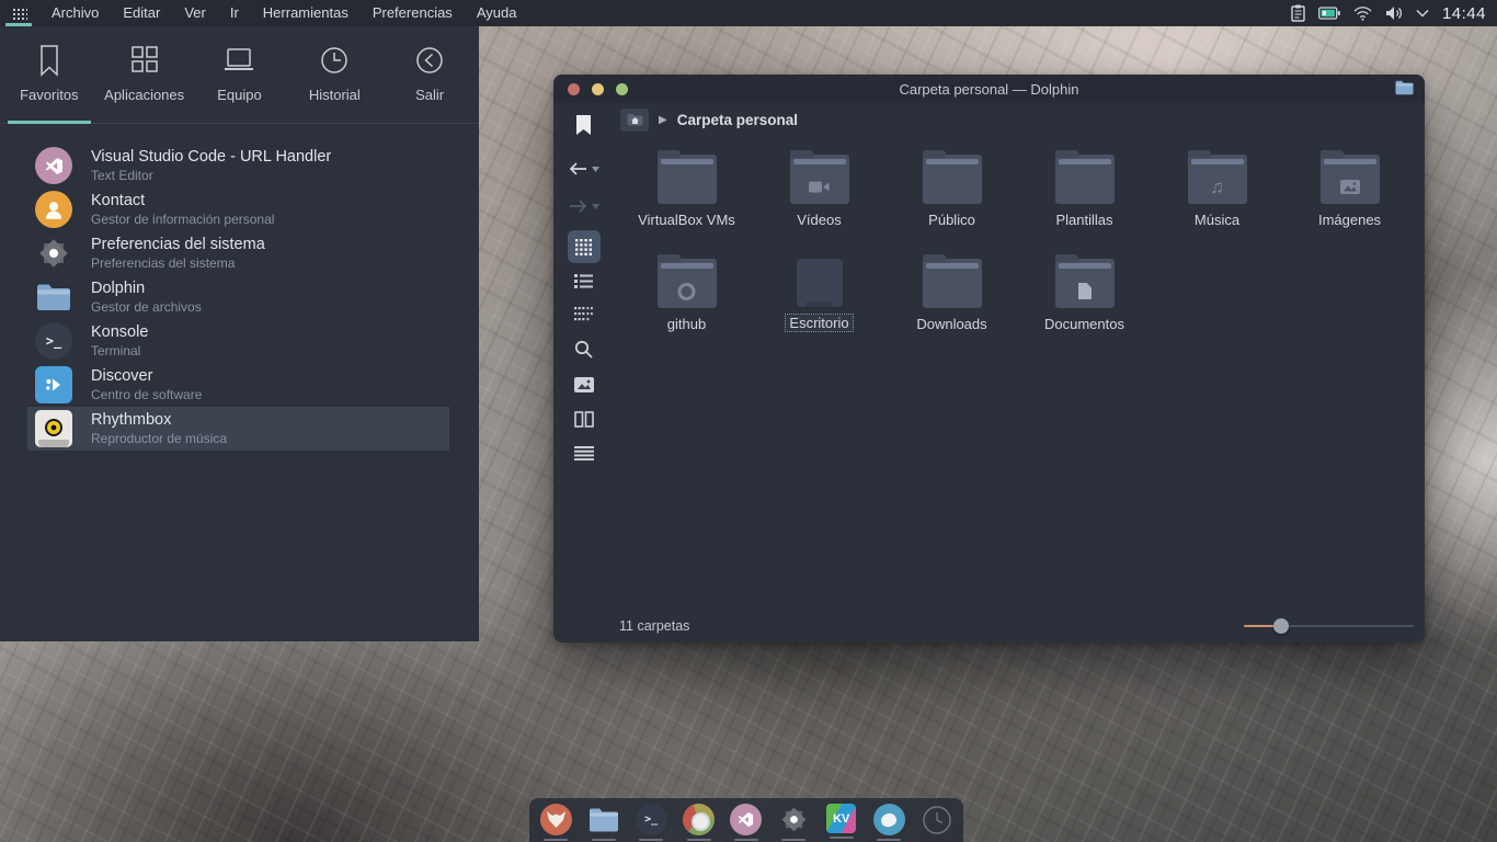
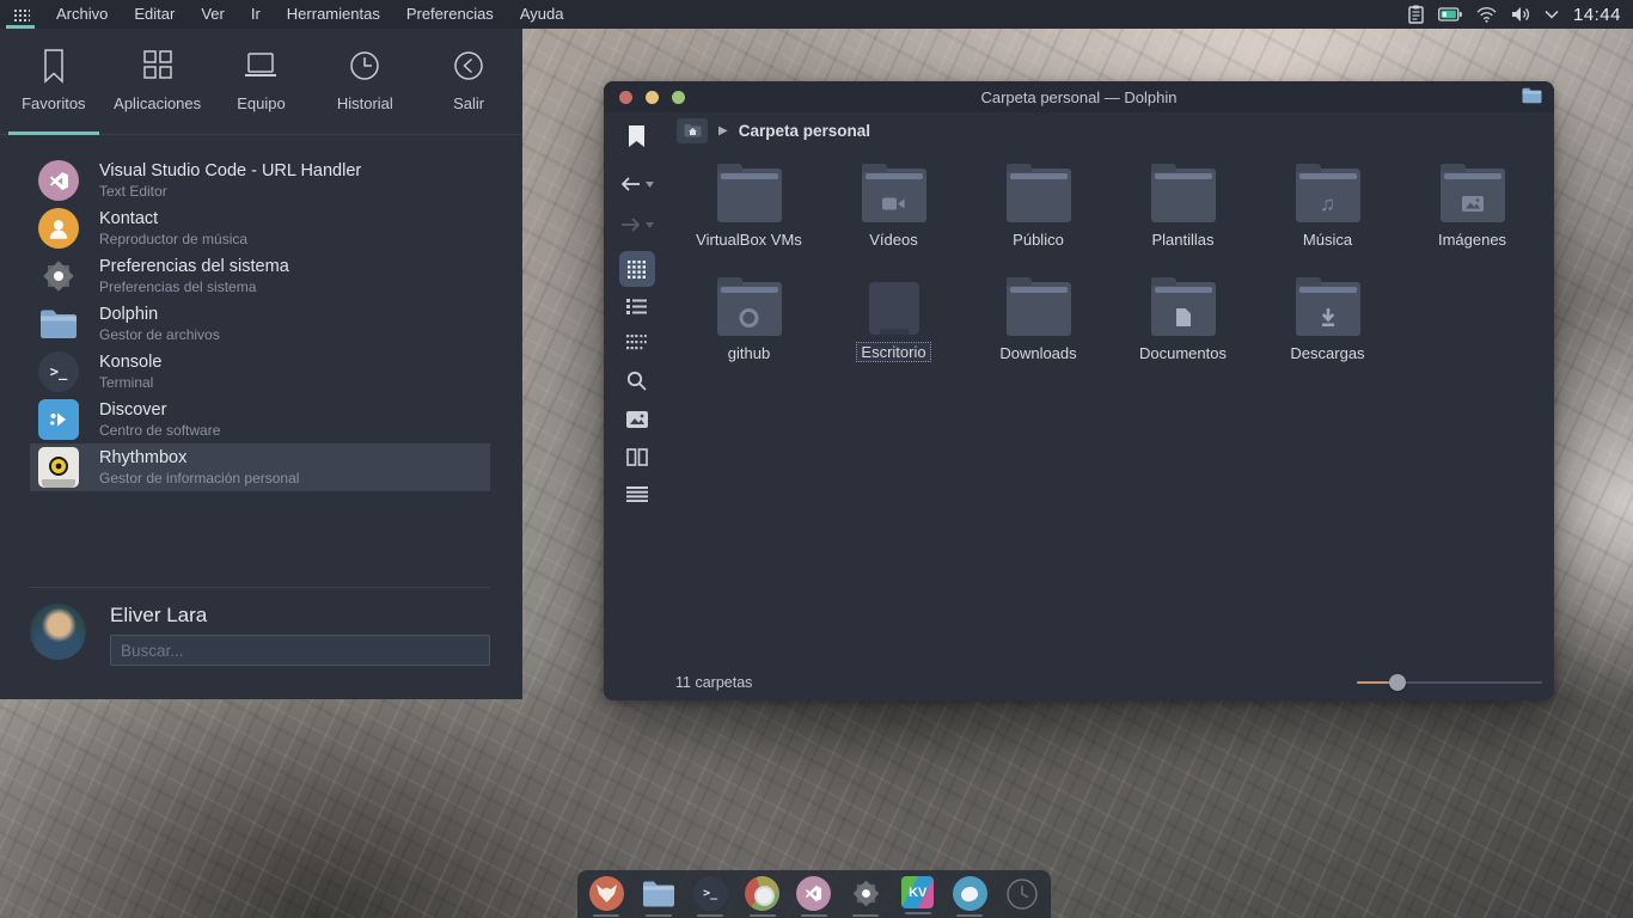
  Archivo
  Editar
  Ver
  Ir
  Herramientas
  Preferencias
  Ayuda
  14:44
  Favoritos
  Aplicaciones
  Equipo
  Historial
  Salir
  Visual Studio Code - URL Handler
  Text Editor
  Kontact
- Gestor de información personal
+ Reproductor de música
  Preferencias del sistema
  Preferencias del sistema
  Dolphin
  Gestor de archivos
  >_
  Konsole
  Terminal
  Discover
  Centro de software
  Rhythmbox
- Reproductor de música
+ Gestor de información personal
+ Eliver Lara
+ Buscar...
  Carpeta personal — Dolphin
  ▶
  Carpeta personal
  VirtualBox VMs
  Vídeos
  Público
  Plantillas
  ♫
  Música
  Imágenes
  github
  Escritorio
  Downloads
  Documentos
+ Descargas
  11 carpetas
  >_
  KV
